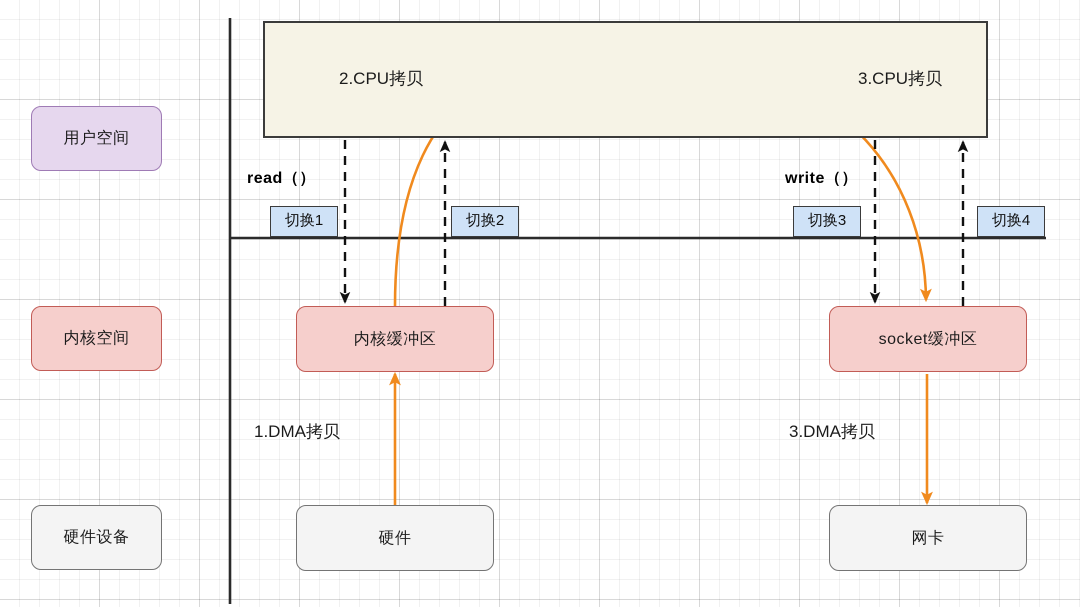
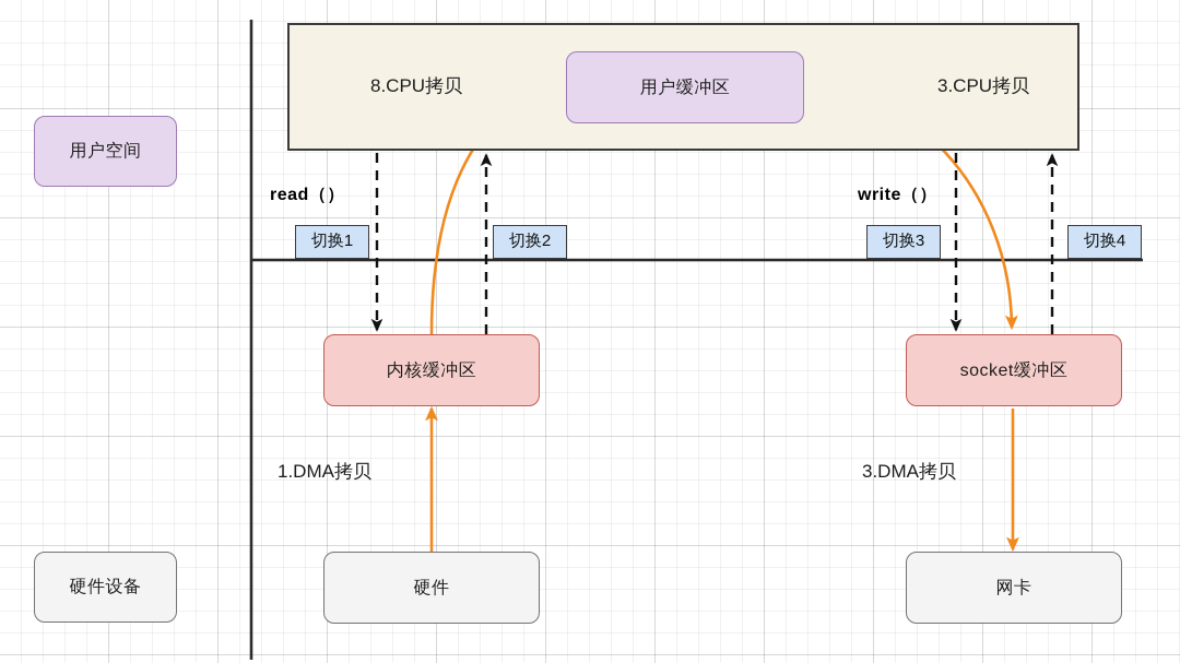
  用户空间
- 内核空间
  硬件设备
+ 用户缓冲区
  内核缓冲区
  socket缓冲区
  硬件
  网卡
  read（）
  write（）
  切换1
  切换2
  切换3
  切换4
  1.DMA拷贝
- 2.CPU拷贝
+ 8.CPU拷贝
  3.CPU拷贝
  3.DMA拷贝
